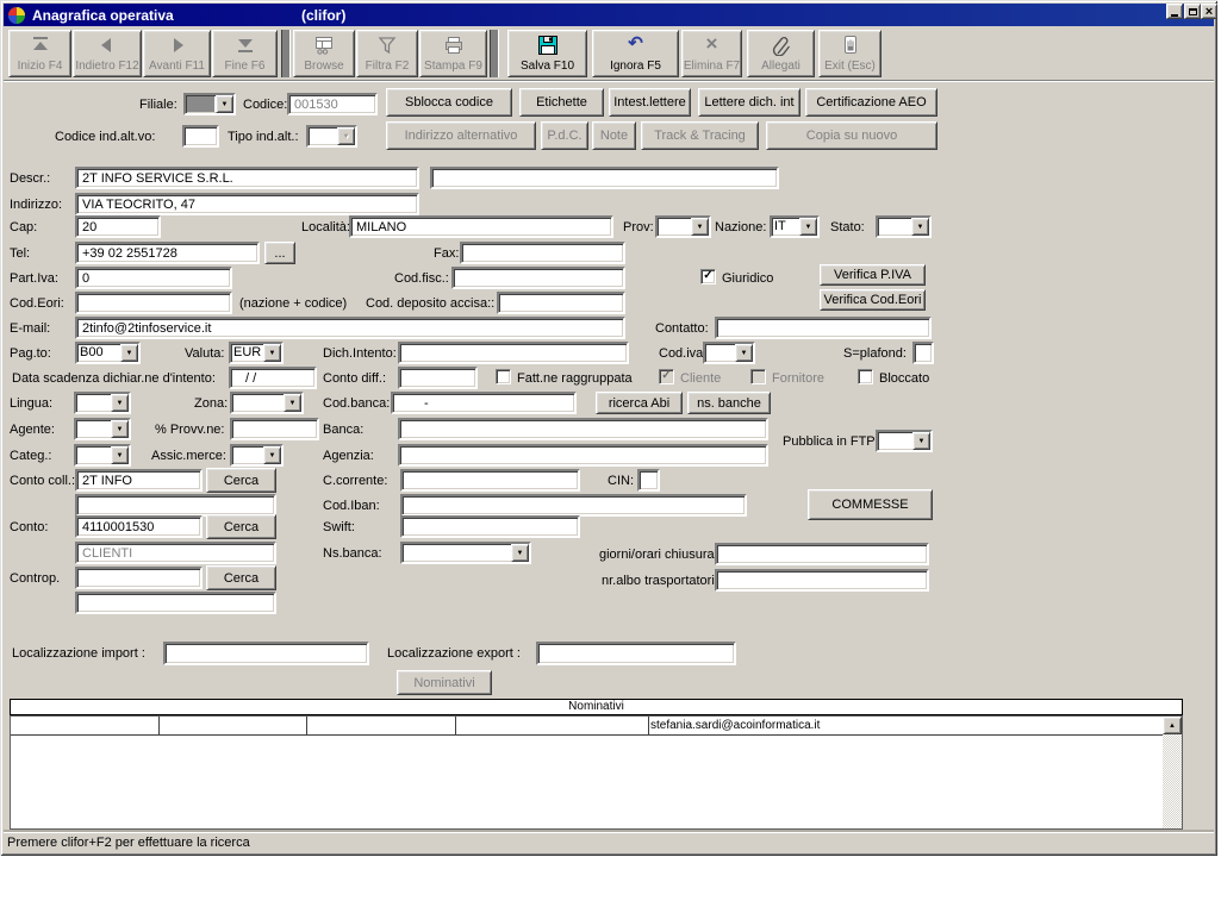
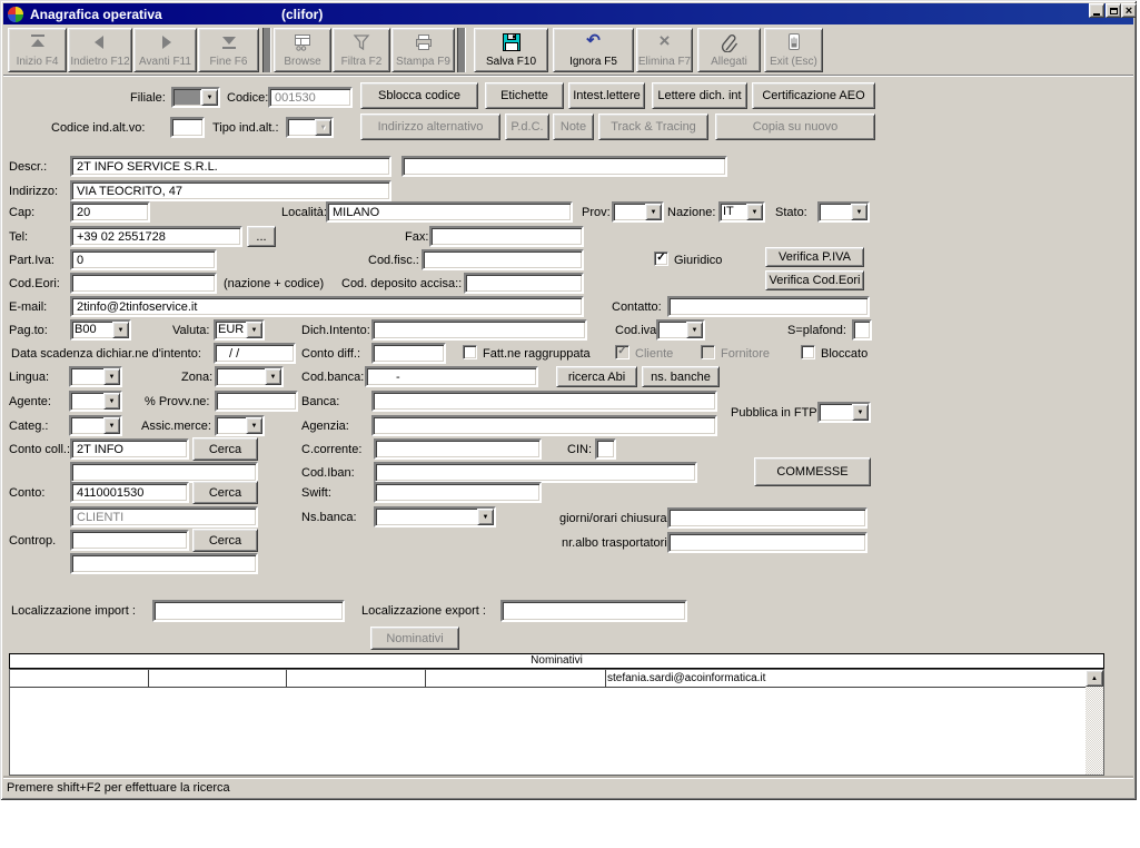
  Anagrafica operativa
  (clifor)
  ×
  Inizio F4
  Indietro F12
  Avanti F11
  Fine F6
  Browse
  Filtra F2
  Stampa F9
  Salva F10
  ↶
  Ignora F5
  ×
  Elimina F7
  Allegati
  Exit (Esc)
  Filiale:
  Codice:
  001530
  Sblocca codice
  Etichette
  Intest.lettere
  Lettere dich. int
  Certificazione AEO
  Codice ind.alt.vo:
  Tipo ind.alt.:
  Indirizzo alternativo
  P.d.C.
  Note
  Track & Tracing
  Copia su nuovo
  Descr.:
  2T INFO SERVICE S.R.L.
  Indirizzo:
  VIA TEOCRITO, 47
  Cap:
  20
  Località
  MILANO
  Prov:
  Nazione:
  IT
  Stato:
  Tel:
  +39 02 2551728
  ...
  Fax:
  Part.Iva:
  0
  Cod.fisc.:
  ✓
  Giuridico
  Verifica P.IVA
  Cod.Eori:
  (nazione + codice)
  Cod. deposito accisa::
  Verifica Cod.Eori
  E-mail:
  2tinfo@2tinfoservice.it
  Contatto:
  Pag.to:
  B00
  Valuta:
  EUR
  Dich.Intento:
  Cod.iva
  S=plafond:
  Data scadenza dichiar.ne d'intento:
  / /
  Conto diff.:
  Fatt.ne raggruppata
  ✓
  Cliente
  Fornitore
  Bloccato
  Lingua:
  Zona:
  Cod.banca:
  -
  ricerca Abi
  ns. banche
  Agente:
  % Provv.ne:
  Banca:
  Pubblica in FTP
  Categ.:
  Assic.merce:
  Agenzia:
  Conto coll.:
  2T INFO
  Cerca
  C.corrente:
  CIN:
  Cod.Iban:
  COMMESSE
  Conto:
  4110001530
  Cerca
  Swift:
  CLIENTI
  Ns.banca:
  giorni/orari chiusura
  Controp.
  Cerca
  nr.albo trasportatori
  Localizzazione import :
  Localizzazione export :
  Nominativi
  Nominativi
  stefania.sardi@acoinformatica.it
- Premere clifor+F2 per effettuare la ricerca
+ Premere shift+F2 per effettuare la ricerca
